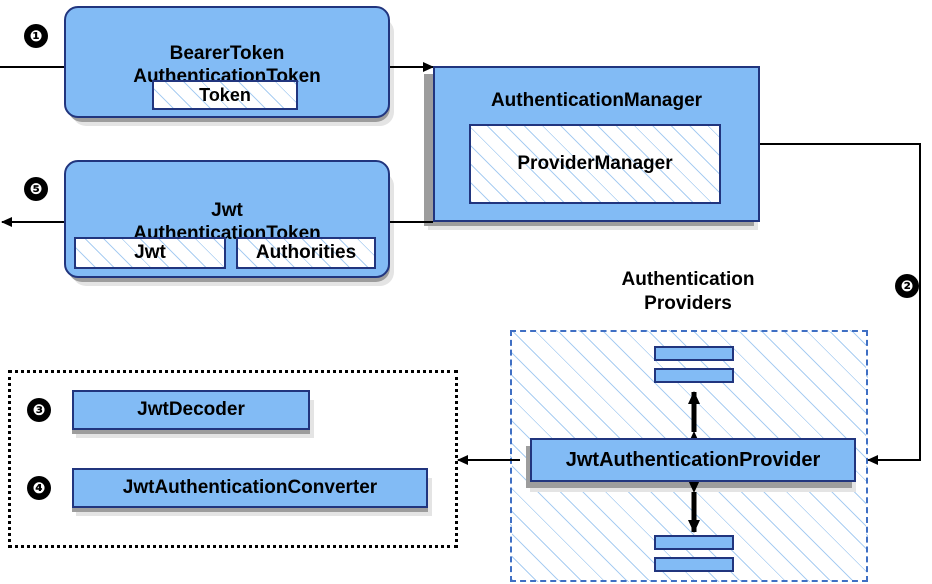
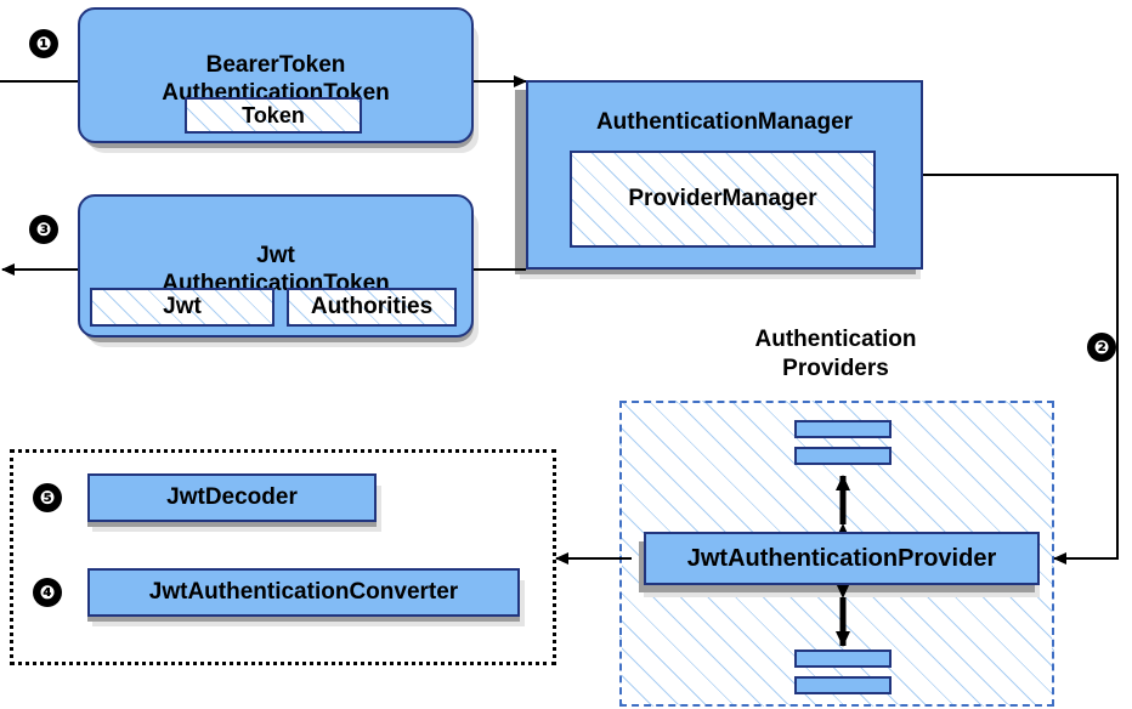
  BearerToken
  AuthenticationToken
  Token
  AuthenticationManager
  ProviderManager
  Jwt
  AuthenticationToken
  Jwt
  Authorities
  Authentication
  Providers
  JwtAuthenticationProvider
  JwtDecoder
  JwtAuthenticationConverter
  ❶
- ❺
+ ❸
  ❷
- ❸
+ ❺
  ❹
